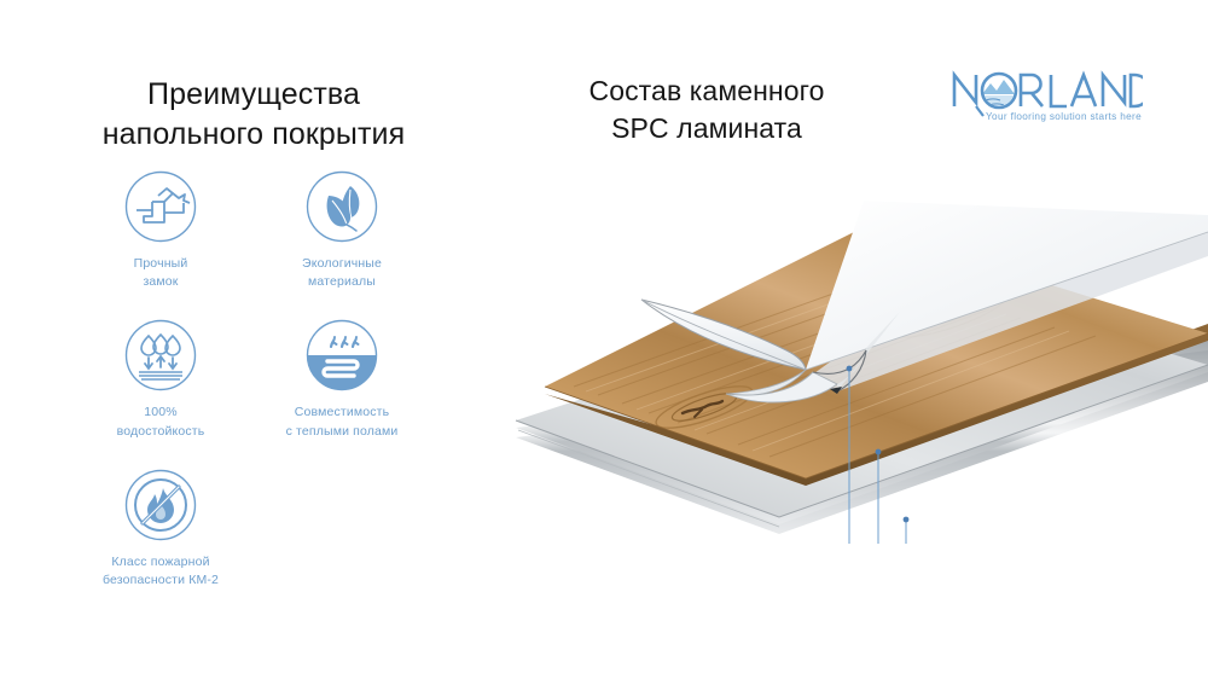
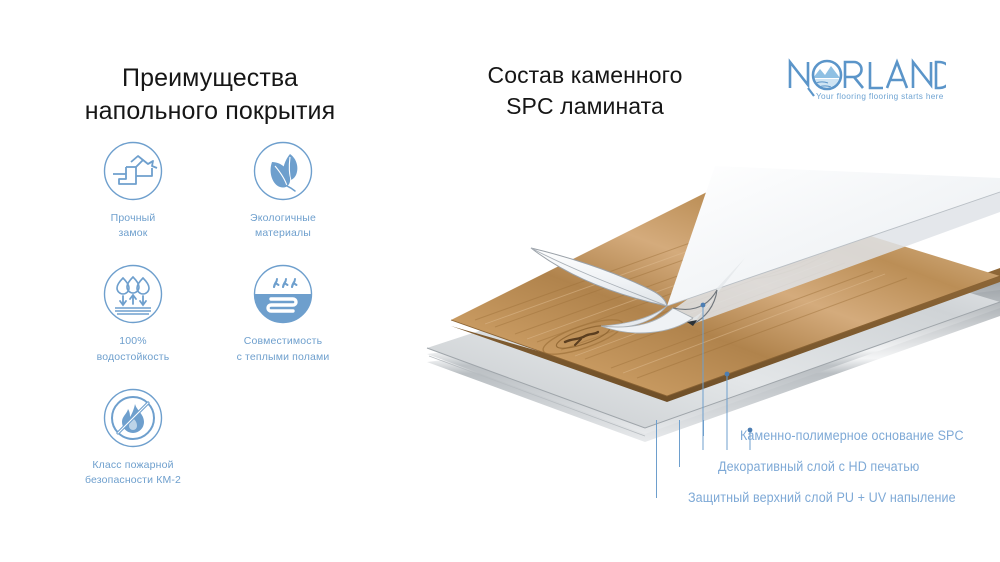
  Преимущества
  напольного покрытия
  Прочный
  замок
  Экологичные
  материалы
  100%
  водостойкость
  Совместимость
  с теплыми полами
  Класс пожарной
  безопасности КМ-2
  Состав каменного
  SPC ламината
- Your flooring solution starts here
+ Your flooring flooring starts here
+ Каменно-полимерное основание SPC
+ Декоративный слой с HD печатью
+ Защитный верхний слой PU + UV напыление
